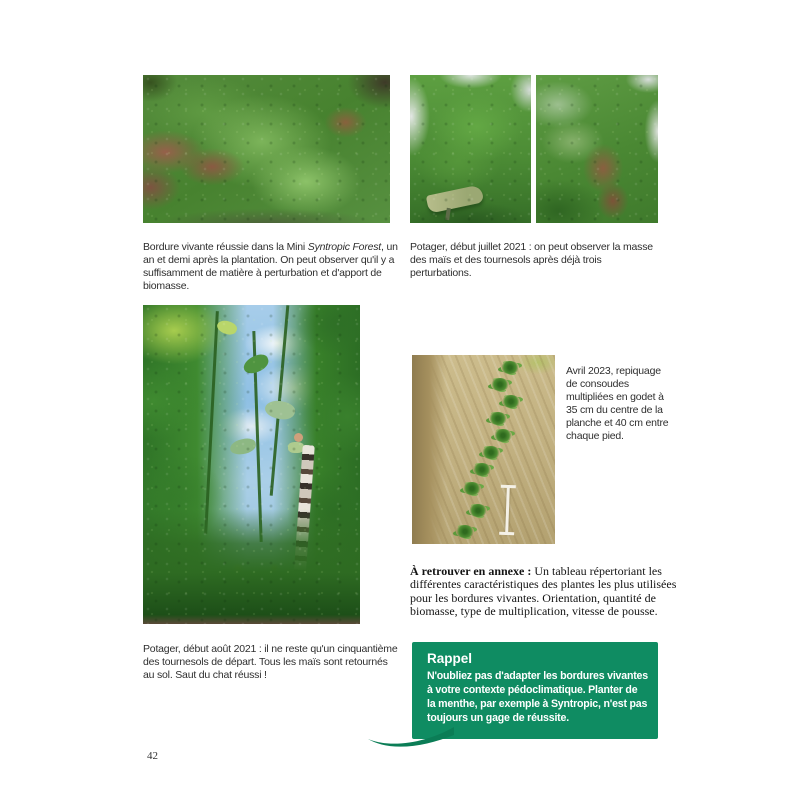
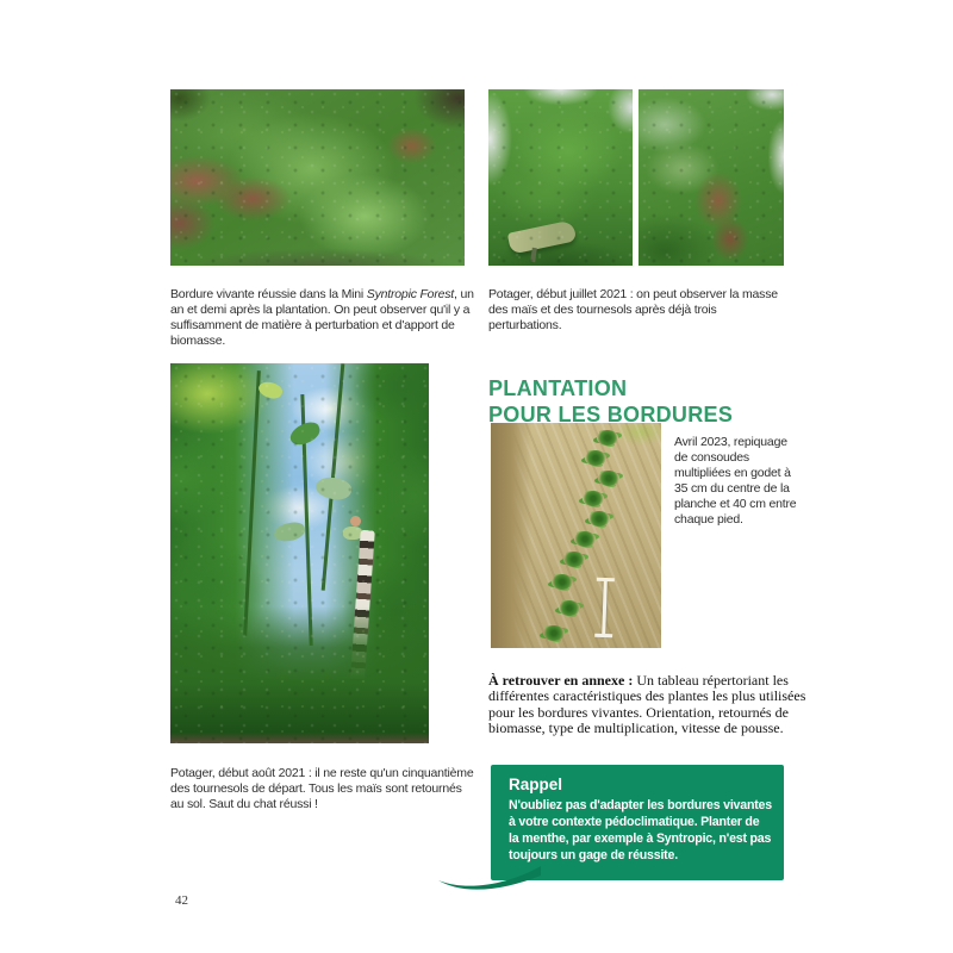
  Bordure vivante réussie dans la Mini Syntropic Forest, un an et demi après la plantation. On peut observer qu'il y a suffisamment de matière à perturbation et d'apport de biomasse.
  Potager, début juillet 2021 : on peut observer la masse des maïs et des tournesols après déjà trois perturbations.
+ PLANTATION
+ POUR LES BORDURES
  Avril 2023, repiquage de consoudes multipliées en godet à 35 cm du centre de la planche et 40 cm entre chaque pied.
- À retrouver en annexe : Un tableau répertoriant les différentes caractéristiques des plantes les plus utilisées pour les bordures vivantes. Orientation, quantité de biomasse, type de multiplication, vitesse de pousse.
+ À retrouver en annexe : Un tableau répertoriant les différentes caractéristiques des plantes les plus utilisées pour les bordures vivantes. Orientation, retournés de biomasse, type de multiplication, vitesse de pousse.
  Potager, début août 2021 : il ne reste qu'un cinquantième des tournesols de départ. Tous les maïs sont retournés au sol. Saut du chat réussi !
  Rappel
  N'oubliez pas d'adapter les bordures vivantes à votre contexte pédoclimatique. Planter de la menthe, par exemple à Syntropic, n'est pas toujours un gage de réussite.
  42
